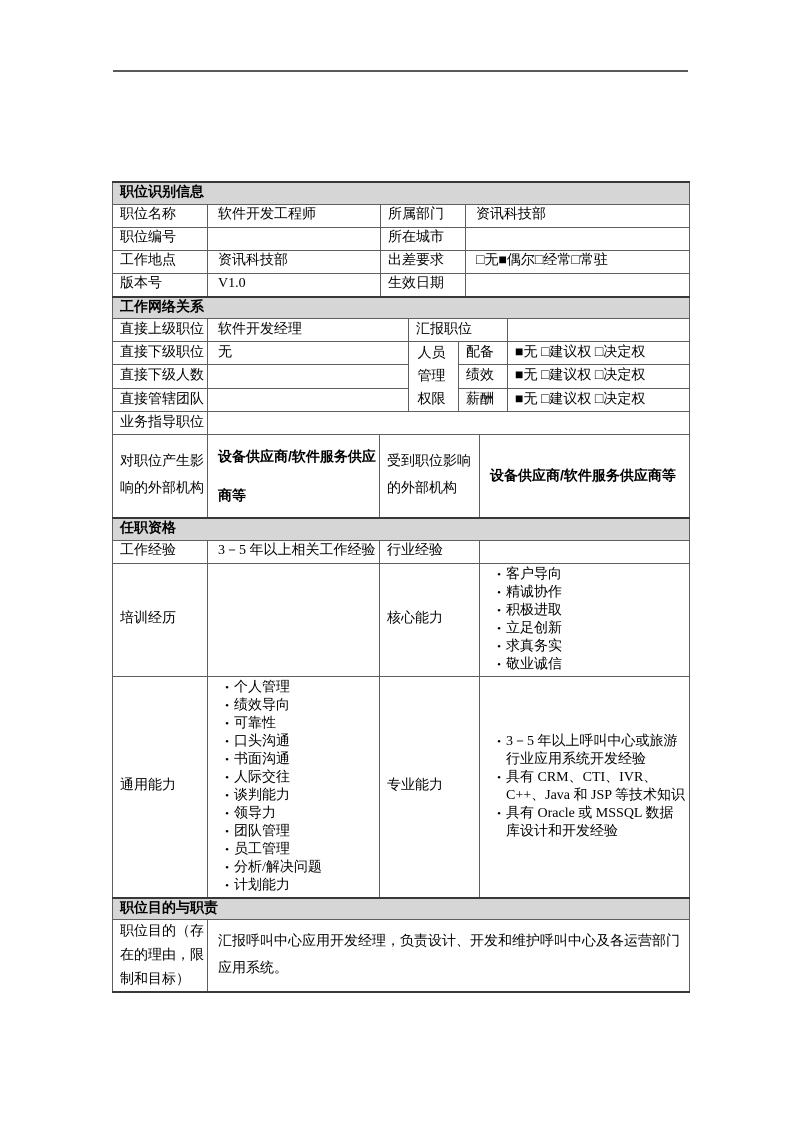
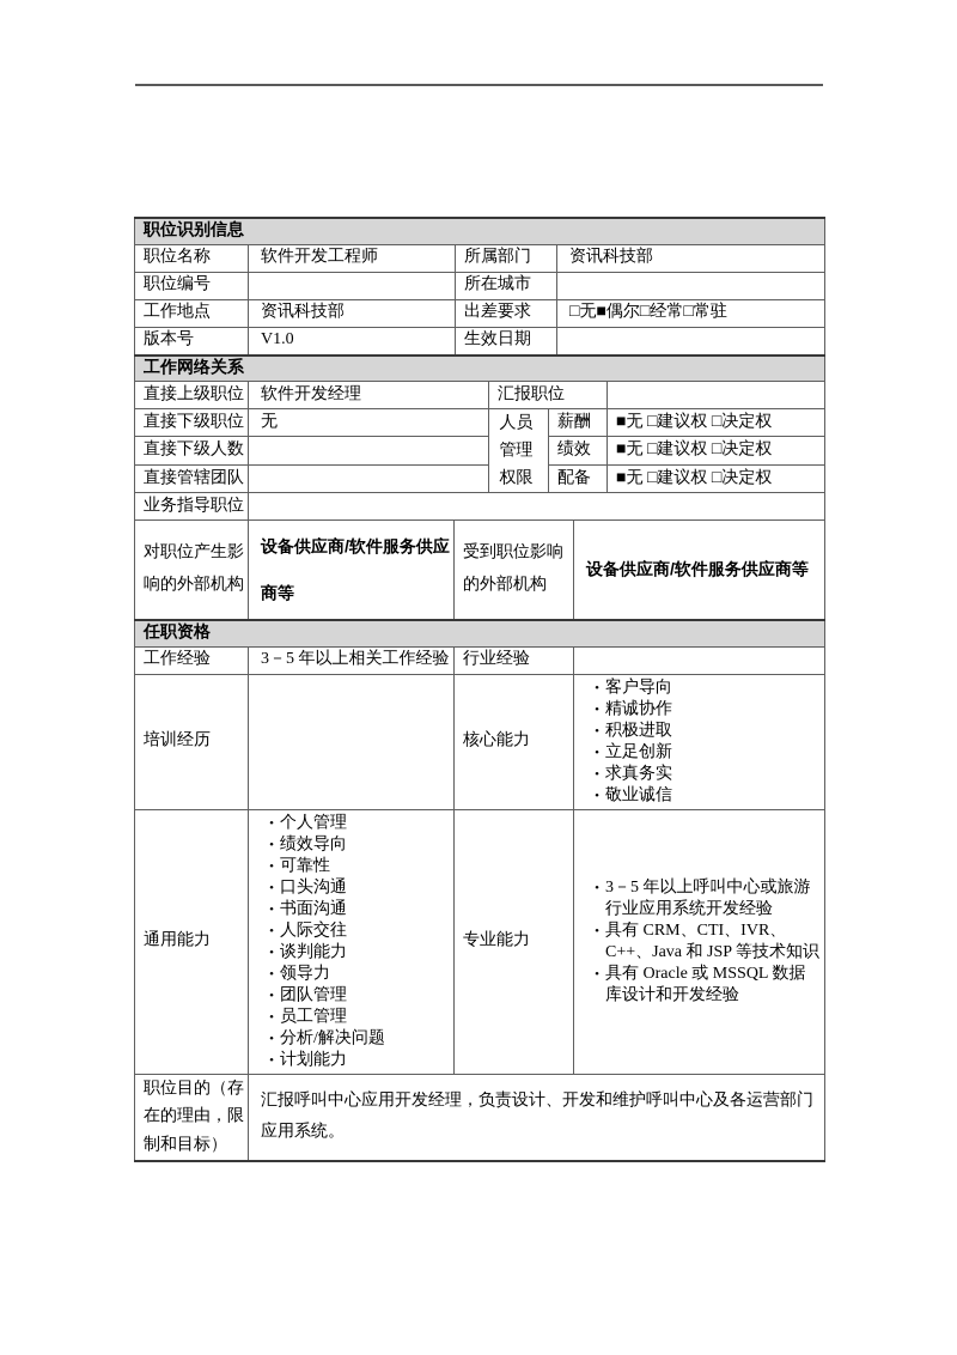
  职位识别信息
  职位名称	软件开发工程师	所属部门	资讯科技部
  职位编号		所在城市
  工作地点	资讯科技部	出差要求	□无■偶尔□经常□常驻
  版本号	V1.0	生效日期
  工作网络关系
  直接上级职位	软件开发经理	汇报职位
- 直接下级职位	无	人员管理权限	配备	■无 □建议权 □决定权
+ 直接下级职位	无	人员管理权限	薪酬	■无 □建议权 □决定权
  直接下级人数		绩效	■无 □建议权 □决定权
- 直接管辖团队		薪酬	■无 □建议权 □决定权
+ 直接管辖团队		配备	■无 □建议权 □决定权
  业务指导职位
  对职位产生影响的外部机构	设备供应商/软件服务供应商等	受到职位影响的外部机构	设备供应商/软件服务供应商等
  任职资格
  工作经验	3－5 年以上相关工作经验	行业经验
  培训经历		核心能力	• 客户导向• 精诚协作• 积极进取• 立足创新• 求真务实• 敬业诚信
  通用能力	• 个人管理• 绩效导向• 可靠性• 口头沟通• 书面沟通• 人际交往• 谈判能力• 领导力• 团队管理• 员工管理• 分析/解决问题• 计划能力	专业能力	• 3－5 年以上呼叫中心或旅游行业应用系统开发经验• 具有 CRM、CTI、IVR、C++、Java 和 JSP 等技术知识• 具有 Oracle 或 MSSQL 数据库设计和开发经验
- 职位目的与职责
  职位目的（存在的理由，限制和目标）	汇报呼叫中心应用开发经理，负责设计、开发和维护呼叫中心及各运营部门应用系统。
